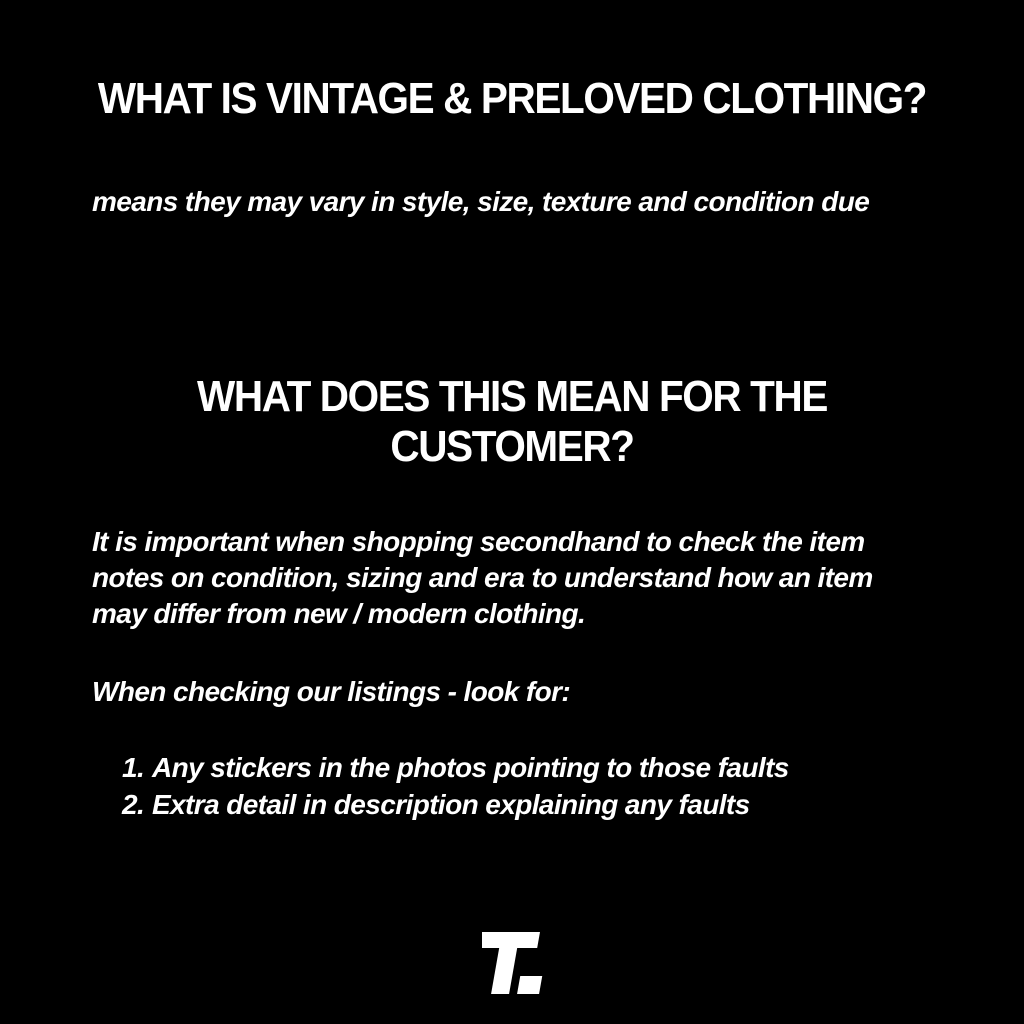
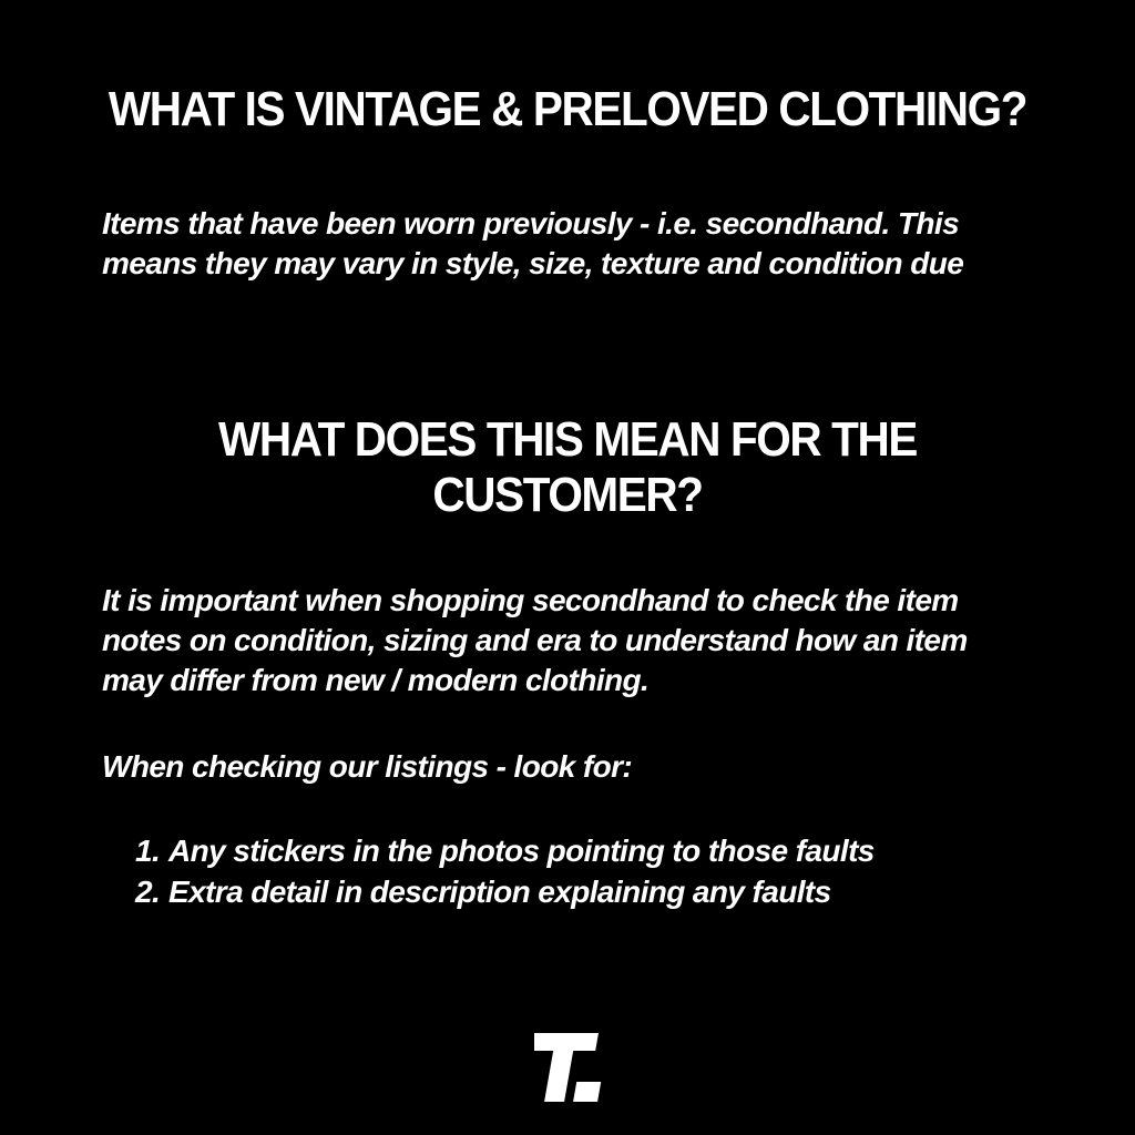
  WHAT IS VINTAGE & PRELOVED CLOTHING?
+ Items that have been worn previously - i.e. secondhand. This
  means they may vary in style, size, texture and condition due
  WHAT DOES THIS MEAN FOR THE
  CUSTOMER?
  It is important when shopping secondhand to check the item
  notes on condition, sizing and era to understand how an item
  may differ from new / modern clothing.
  When checking our listings - look for:
  1.
  Any stickers in the photos pointing to those faults
  2.
  Extra detail in description explaining any faults
